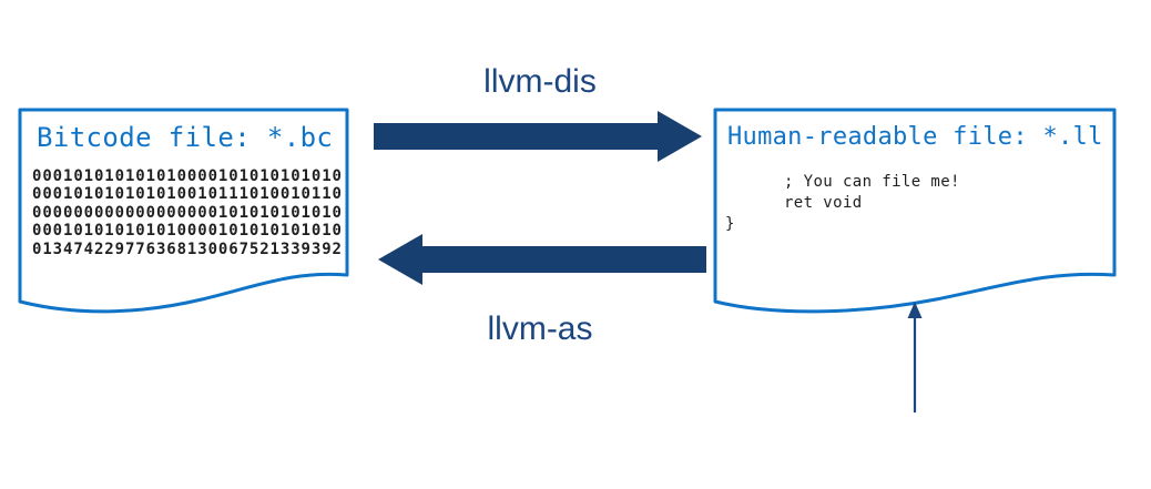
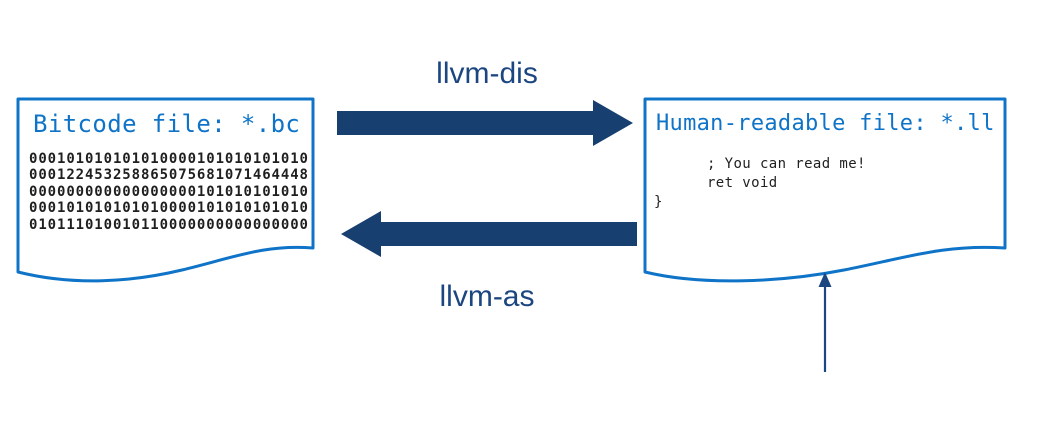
  Bitcode file: *.bc
  000101010101010000101010101010
- 000101010101010010111010010110
+ 000122453258865075681071464448
  000000000000000000101010101010
  000101010101010000101010101010
- 013474229776368130067521339392
+ 010111010010110000000000000000
  Human-readable file: *.ll
- ; You can file me!
+ ; You can read me!
  ret void
  }
  llvm-dis
  llvm-as
